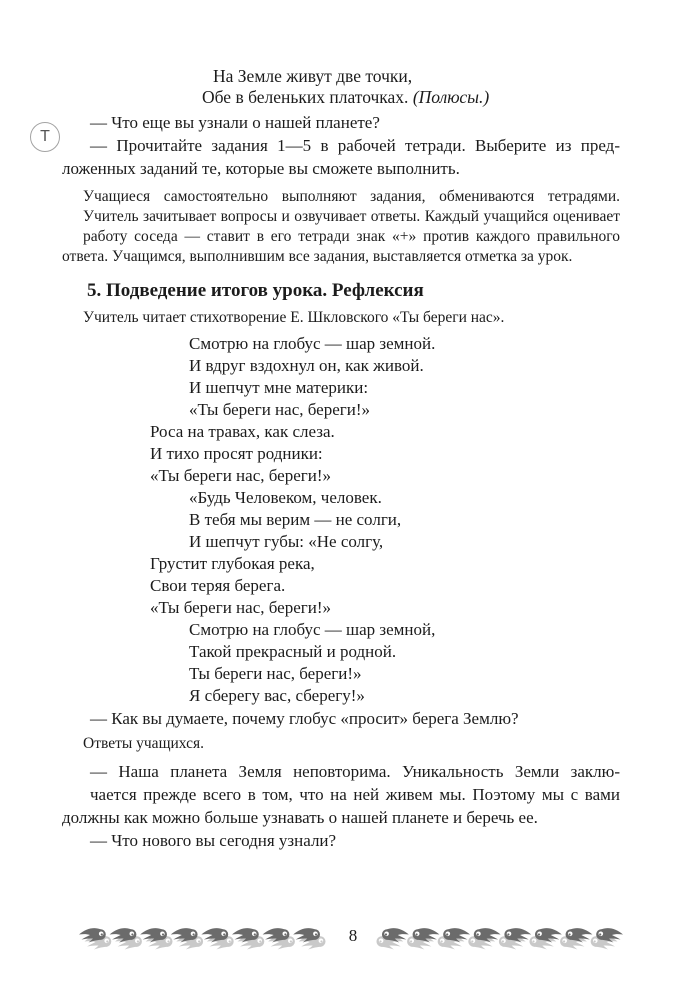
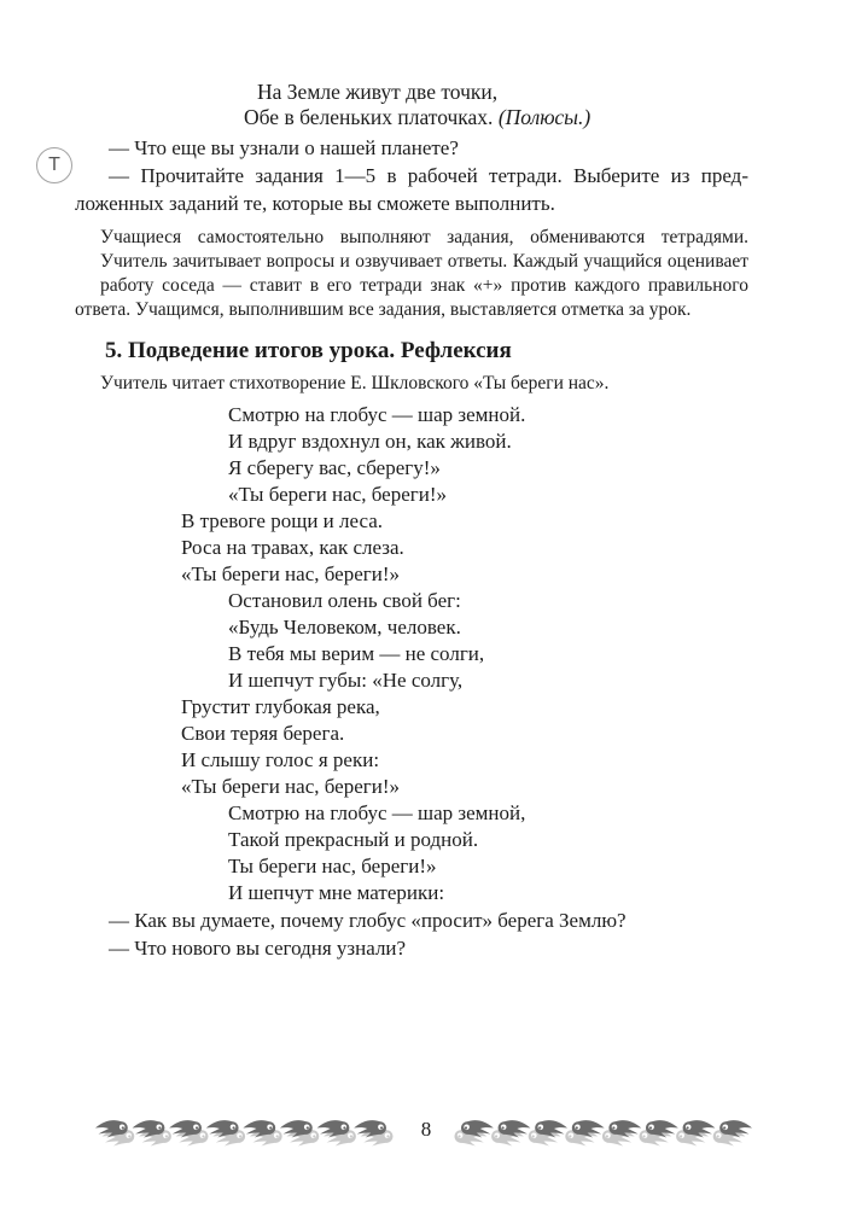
  Т
  На Земле живут две точки,
  Обе в беленьких платочках. (Полюсы.)
  — Что еще вы узнали о нашей планете?
  — Прочитайте задания 1—5 в рабочей тетради. Выберите из пред-
  ложенных заданий те, которые вы сможете выполнить.
  Учащиеся самостоятельно выполняют задания, обмениваются тетрадями.
  Учитель зачитывает вопросы и озвучивает ответы. Каждый учащийся оценивает
  работу соседа — ставит в его тетради знак «+» против каждого правильного
  ответа. Учащимся, выполнившим все задания, выставляется отметка за урок.
  5. Подведение итогов урока. Рефлексия
  Учитель читает стихотворение Е. Шкловского «Ты береги нас».
  Смотрю на глобус — шар земной.
  И вдруг вздохнул он, как живой.
- И шепчут мне материки:
+ Я сберегу вас, сберегу!»
  «Ты береги нас, береги!»
+ В тревоге рощи и леса.
  Роса на травах, как слеза.
- И тихо просят родники:
  «Ты береги нас, береги!»
+ Остановил олень свой бег:
  «Будь Человеком, человек.
  В тебя мы верим — не солги,
  И шепчут губы: «Не солгу,
  Грустит глубокая река,
  Свои теряя берега.
+ И слышу голос я реки:
  «Ты береги нас, береги!»
  Смотрю на глобус — шар земной,
  Такой прекрасный и родной.
  Ты береги нас, береги!»
- Я сберегу вас, сберегу!»
+ И шепчут мне материки:
  — Как вы думаете, почему глобус «просит» берега Землю?
- Ответы учащихся.
- — Наша планета Земля неповторима. Уникальность Земли заклю-
- чается прежде всего в том, что на ней живем мы. Поэтому мы с вами
- должны как можно больше узнавать о нашей планете и беречь ее.
  — Что нового вы сегодня узнали?
  8
